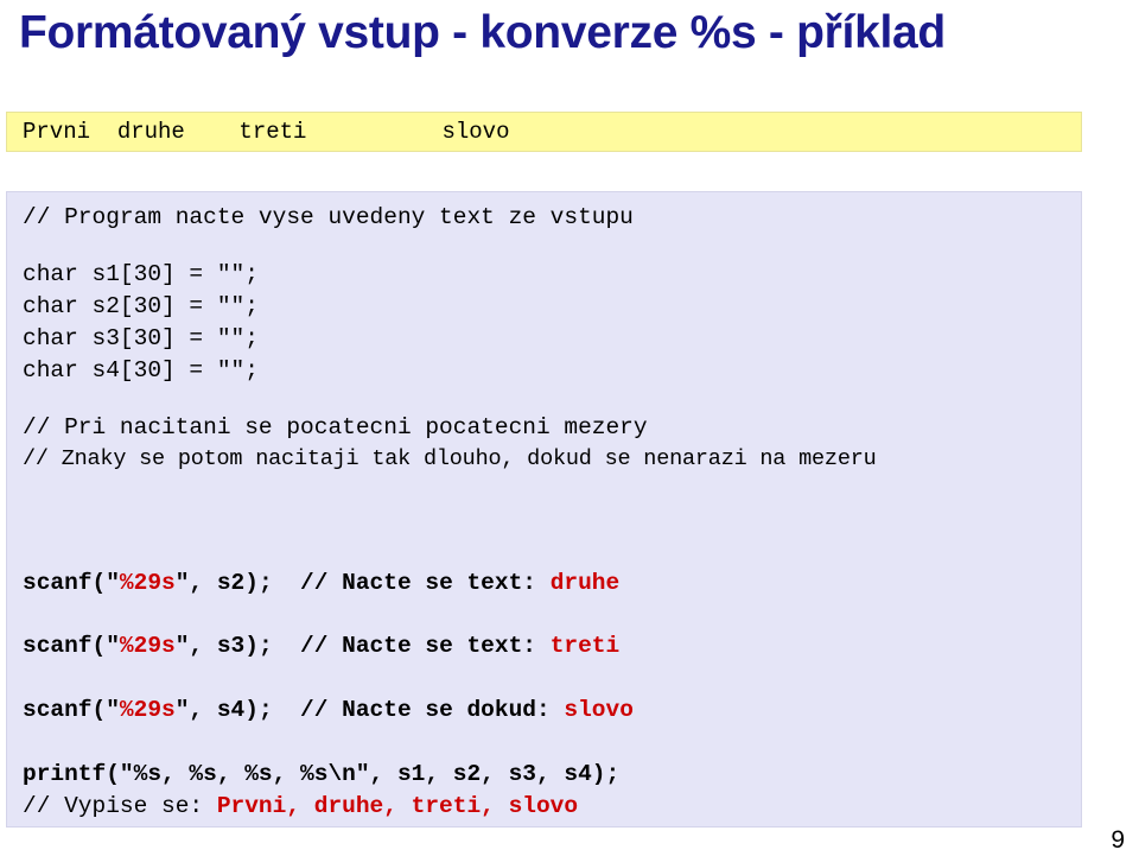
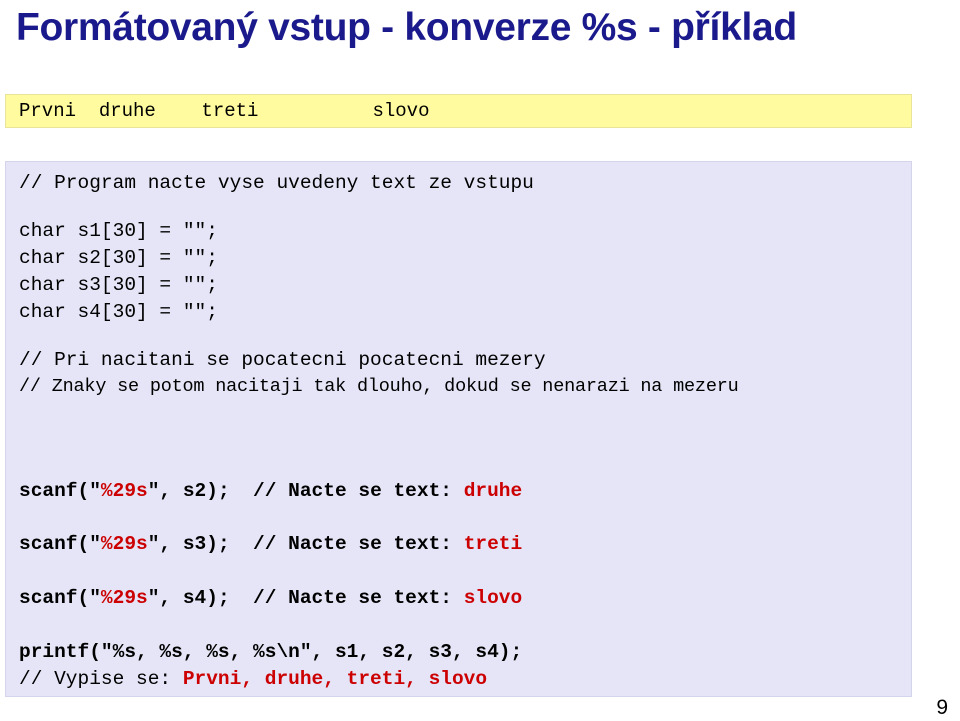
  Formátovaný vstup - konverze %s - příklad
  Prvni druhe treti slovo
  // Program nacte vyse uvedeny text ze vstupu
  char s1[30] = "";
  char s2[30] = "";
  char s3[30] = "";
  char s4[30] = "";
  // Pri nacitani se pocatecni pocatecni mezery
  // Znaky se potom nacitaji tak dlouho, dokud se nenarazi na mezeru
  scanf("%29s", s2); // Nacte se text: druhe
  scanf("%29s", s3); // Nacte se text: treti
- scanf("%29s", s4); // Nacte se dokud: slovo
+ scanf("%29s", s4); // Nacte se text: slovo
  printf("%s, %s, %s, %s\n", s1, s2, s3, s4);
  // Vypise se: Prvni, druhe, treti, slovo
  9
